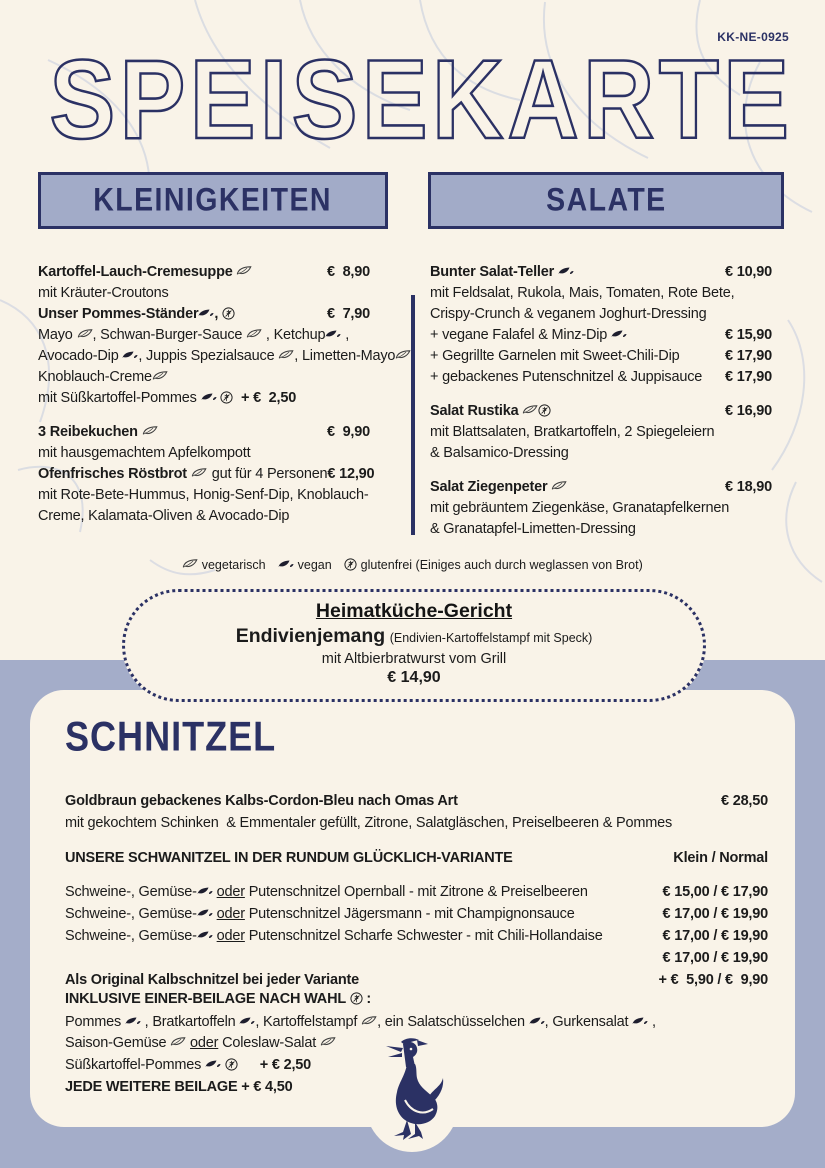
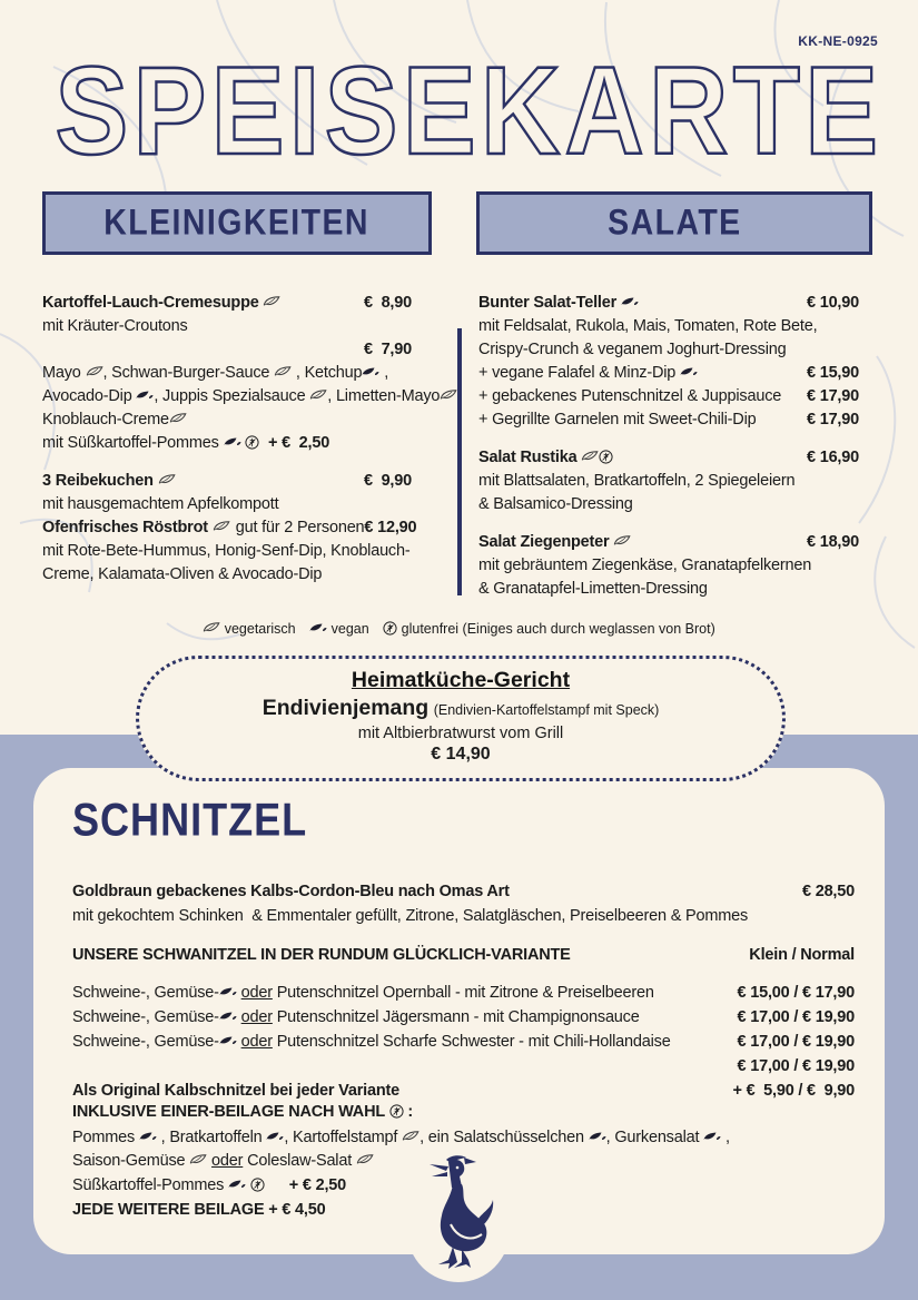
  KK-NE-0925
  SPEISEKARTE
  KLEINIGKEITEN
  SALATE
  Kartoffel-Lauch-Cremesuppe
  € 8,90
  mit Kräuter-Croutons
- Unser Pommes-Ständer ,
  € 7,90
  Mayo , Schwan-Burger-Sauce , Ketchup ,
  Avocado-Dip , Juppis Spezialsauce , Limetten-Mayo
  Knoblauch-Creme
  mit Süßkartoffel-Pommes + € 2,50
  3 Reibekuchen
  € 9,90
  mit hausgemachtem Apfelkompott
  Ofenfrisches Röstbrot
- gut für 4 Personen
+ gut für 2 Personen
  € 12,90
  mit Rote-Bete-Hummus, Honig-Senf-Dip, Knoblauch-
  Creme, Kalamata-Oliven & Avocado-Dip
  Bunter Salat-Teller
  € 10,90
  mit Feldsalat, Rukola, Mais, Tomaten, Rote Bete,
  Crispy-Crunch & veganem Joghurt-Dressing
  + vegane Falafel & Minz-Dip
  € 15,90
- + Gegrillte Garnelen mit Sweet-Chili-Dip
+ + gebackenes Putenschnitzel & Juppisauce
  € 17,90
- + gebackenes Putenschnitzel & Juppisauce
+ + Gegrillte Garnelen mit Sweet-Chili-Dip
  € 17,90
  Salat Rustika
  € 16,90
  mit Blattsalaten, Bratkartoffeln, 2 Spiegeleiern
  & Balsamico-Dressing
  Salat Ziegenpeter
  € 18,90
  mit gebräuntem Ziegenkäse, Granatapfelkernen
  & Granatapfel-Limetten-Dressing
  vegetarisch vegan glutenfrei (Einiges auch durch weglassen von Brot)
  Heimatküche-Gericht
  Endivienjemang (Endivien-Kartoffelstampf mit Speck)
  mit Altbierbratwurst vom Grill
  € 14,90
  SCHNITZEL
  Goldbraun gebackenes Kalbs-Cordon-Bleu nach Omas Art
  € 28,50
  mit gekochtem Schinken & Emmentaler gefüllt, Zitrone, Salatgläschen, Preiselbeeren & Pommes
  UNSERE SCHWANITZEL IN DER RUNDUM GLÜCKLICH-VARIANTE
  Klein / Normal
  Schweine-, Gemüse- oder Putenschnitzel Opernball - mit Zitrone & Preiselbeeren
  € 15,00 / € 17,90
  Schweine-, Gemüse- oder Putenschnitzel Jägersmann - mit Champignonsauce
  € 17,00 / € 19,90
  Schweine-, Gemüse- oder Putenschnitzel Scharfe Schwester - mit Chili-Hollandaise
  € 17,00 / € 19,90
  € 17,00 / € 19,90
  Als Original Kalbschnitzel bei jeder Variante
  + € 5,90 / € 9,90
  INKLUSIVE EINER-BEILAGE NACH WAHL :
  Pommes , Bratkartoffeln , Kartoffelstampf , ein Salatschüsselchen , Gurkensalat ,
  Saison-Gemüse oder Coleslaw-Salat
  Süßkartoffel-Pommes + € 2,50
  JEDE WEITERE BEILAGE + € 4,50
